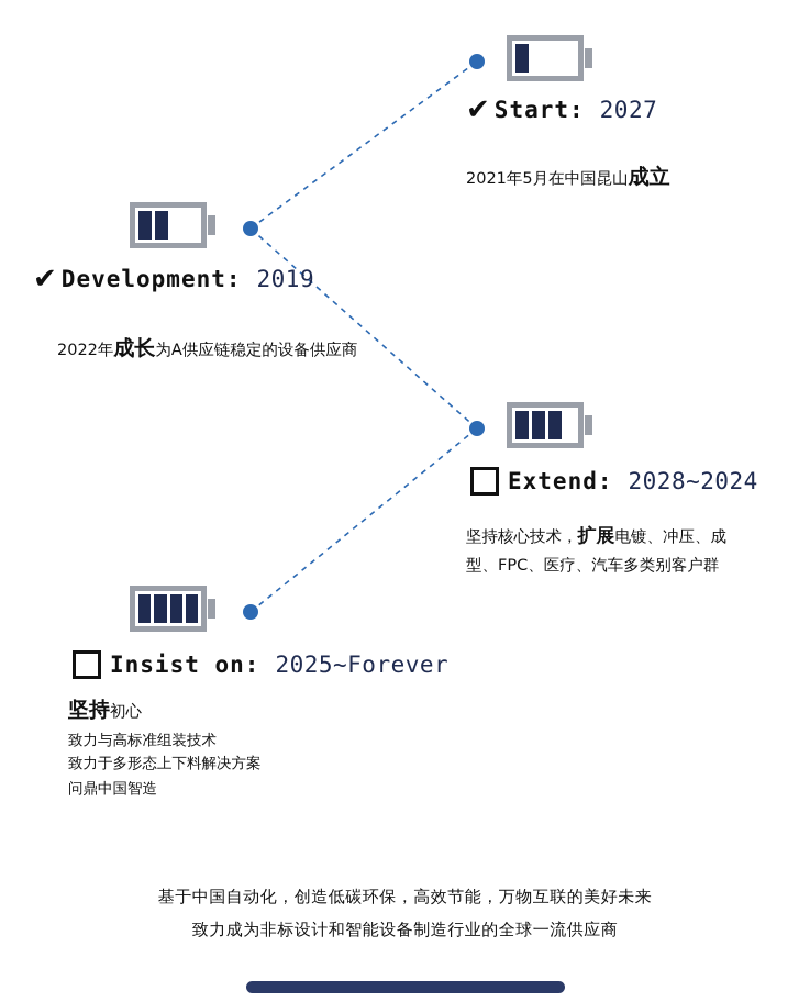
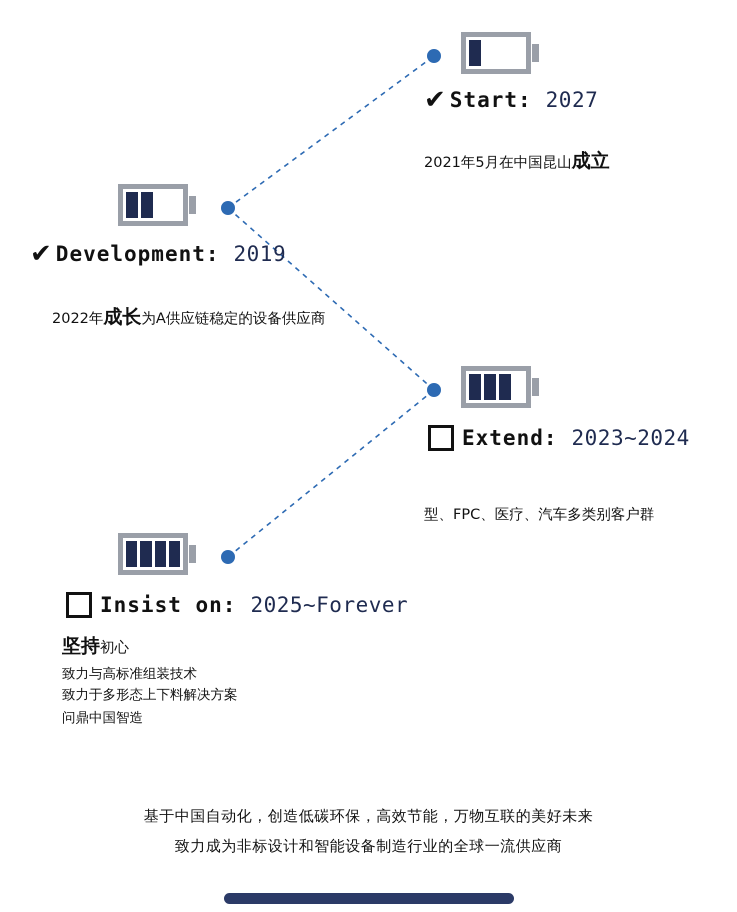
  ✔
  Start:
  2027
  2021年5月在中国昆山成立
  ✔
  Development:
  2019
  2022年成长为A供应链稳定的设备供应商
  Extend:
- 2028~2024
+ 2023~2024
- 坚持核心技术，扩展电镀、冲压、成
  型、FPC、医疗、汽车多类别客户群
  Insist on:
  2025~Forever
  坚持初心
  致力与高标准组装技术
  致力于多形态上下料解决方案
  问鼎中国智造
  基于中国自动化，创造低碳环保，高效节能，万物互联的美好未来
  致力成为非标设计和智能设备制造行业的全球一流供应商
